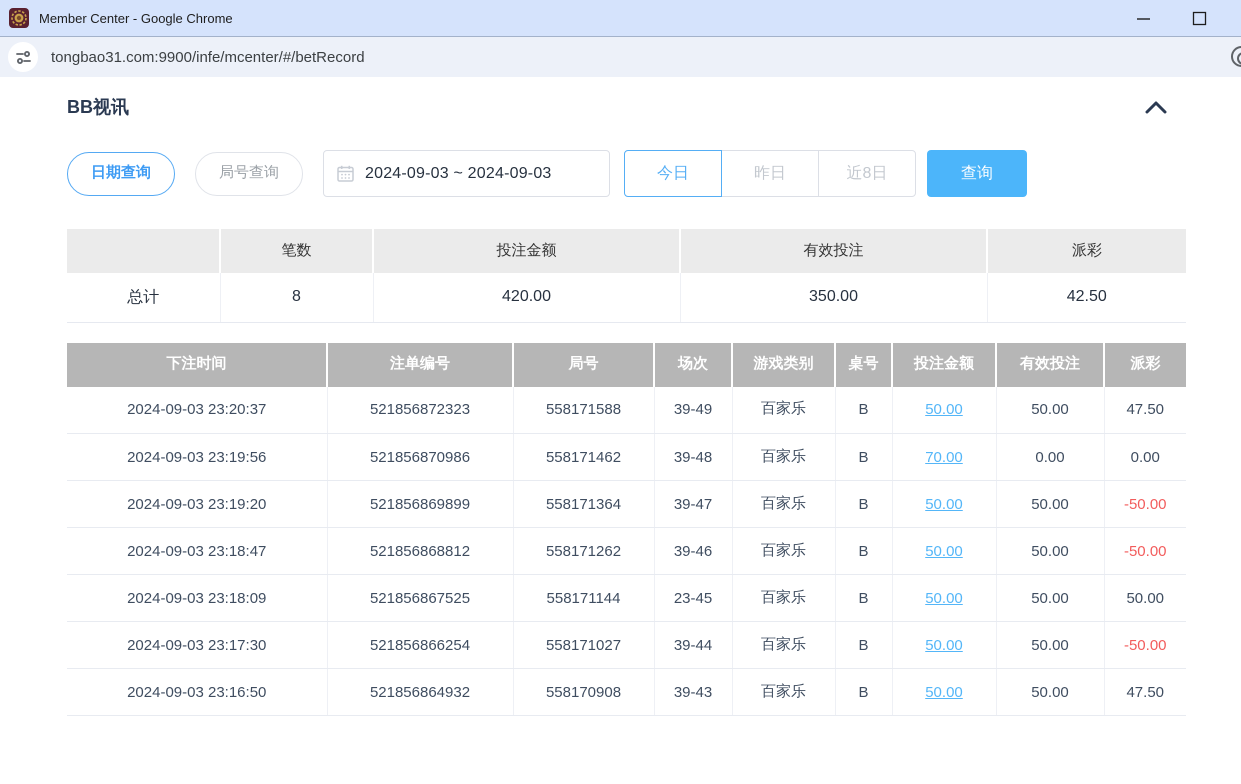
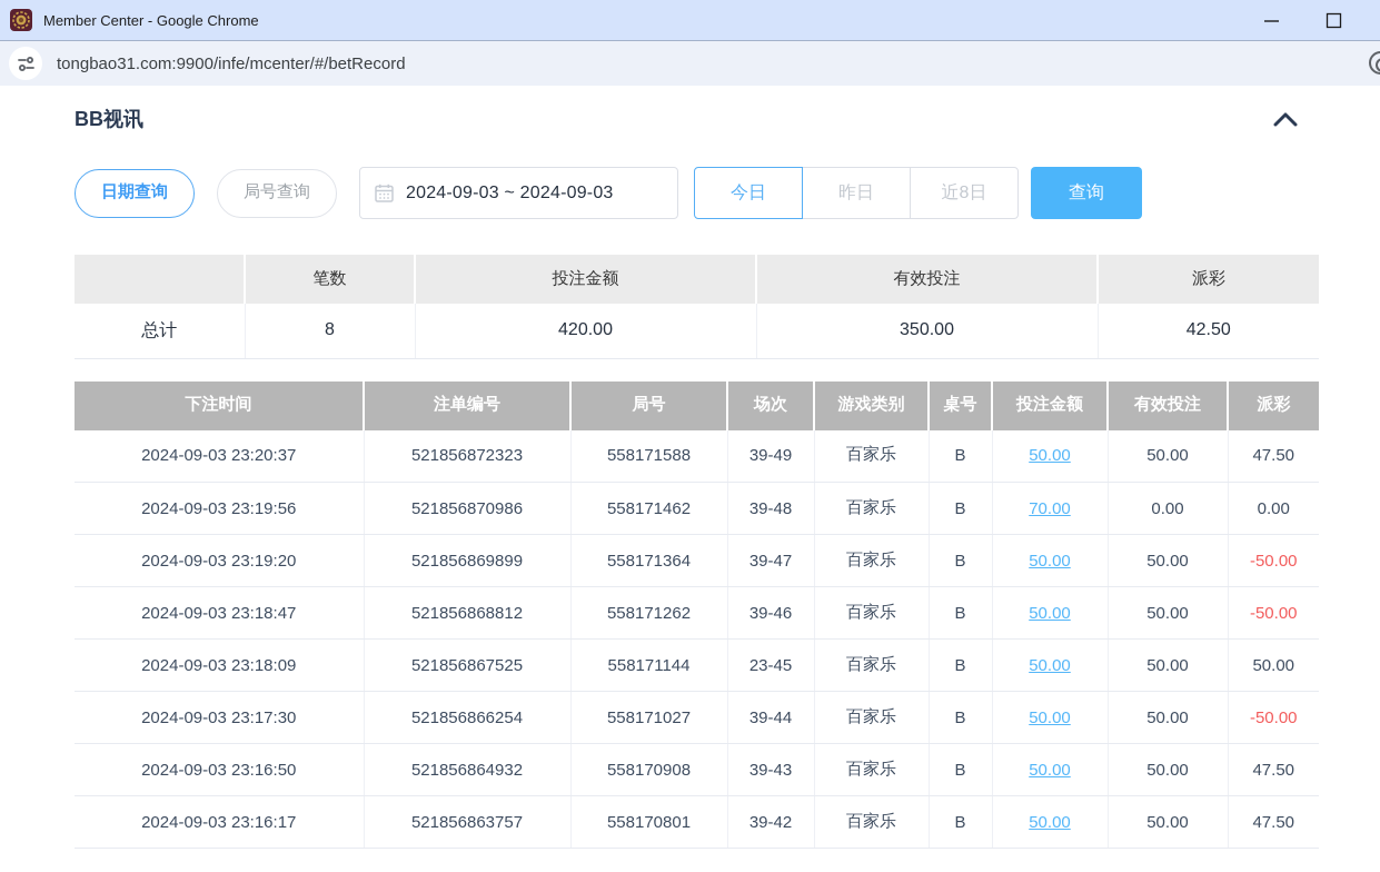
  Member Center - Google Chrome
  tongbao31.com:9900/infe/mcenter/#/betRecord
  BB视讯
  日期查询
  局号查询
  2024-09-03 ~ 2024-09-03
  今日
  昨日
  近8日
  查询
  	笔数	投注金额	有效投注	派彩
  总计	8	420.00	350.00	42.50
  下注时间	注单编号	局号	场次	游戏类别	桌号	投注金额	有效投注	派彩
  2024-09-03 23:20:37	521856872323	558171588	39-49	百家乐	B	50.00	50.00	47.50
  2024-09-03 23:19:56	521856870986	558171462	39-48	百家乐	B	70.00	0.00	0.00
  2024-09-03 23:19:20	521856869899	558171364	39-47	百家乐	B	50.00	50.00	-50.00
  2024-09-03 23:18:47	521856868812	558171262	39-46	百家乐	B	50.00	50.00	-50.00
  2024-09-03 23:18:09	521856867525	558171144	23-45	百家乐	B	50.00	50.00	50.00
  2024-09-03 23:17:30	521856866254	558171027	39-44	百家乐	B	50.00	50.00	-50.00
  2024-09-03 23:16:50	521856864932	558170908	39-43	百家乐	B	50.00	50.00	47.50
+ 2024-09-03 23:16:17	521856863757	558170801	39-42	百家乐	B	50.00	50.00	47.50
